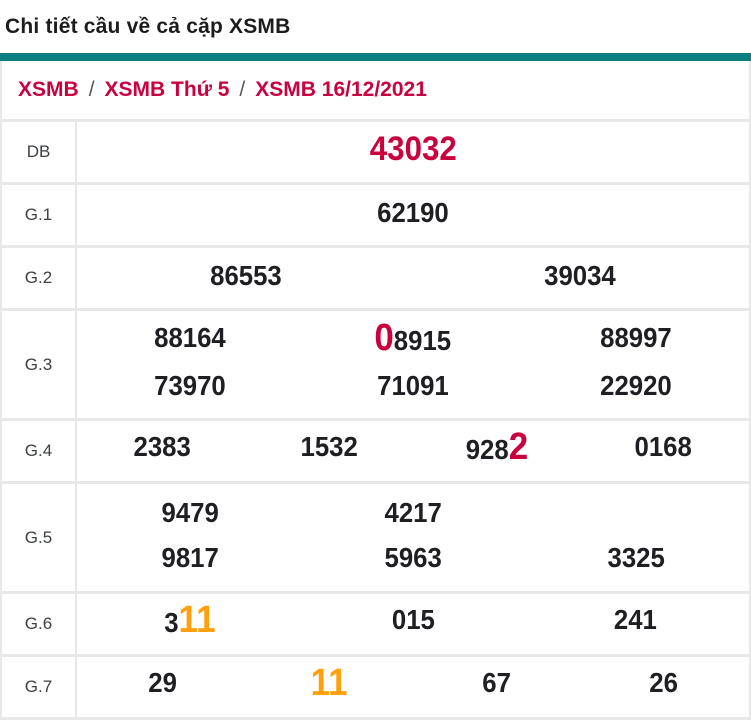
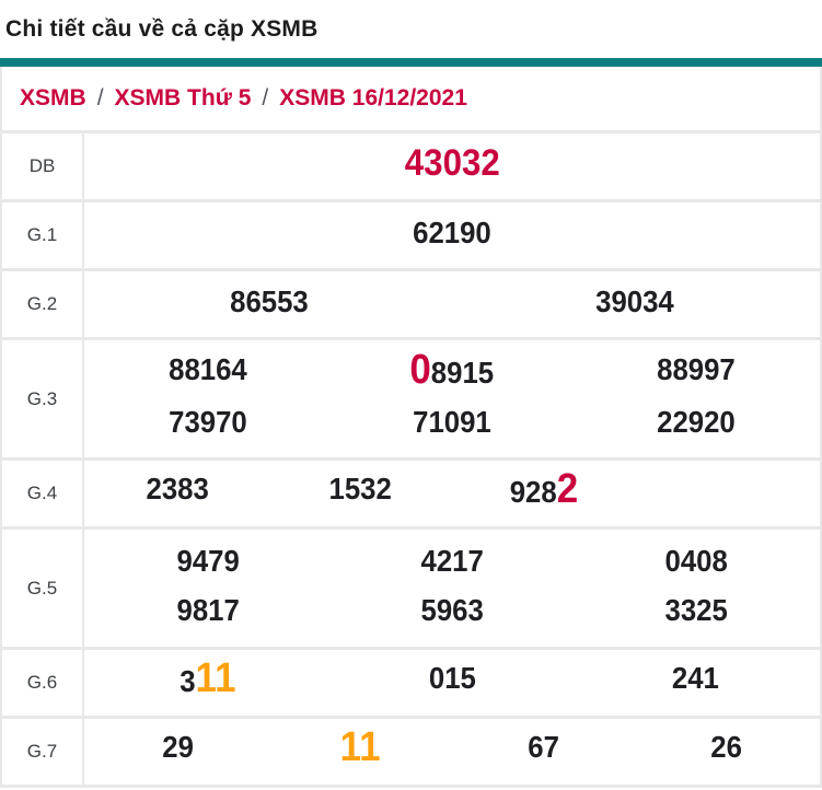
  Chi tiết cầu về cả cặp XSMB
  XSMB
  /
  XSMB Thứ 5
  /
  XSMB 16/12/2021
  DB
  43032
  G.1
  62190
  G.2
  86553
  39034
  G.3
  88164
  08915
  88997
  73970
  71091
  22920
  G.4
  2383
  1532
  9282
- 0168
  G.5
  9479
  4217
+ 0408
  9817
  5963
  3325
  G.6
  311
  015
  241
  G.7
  29
  11
  67
  26
